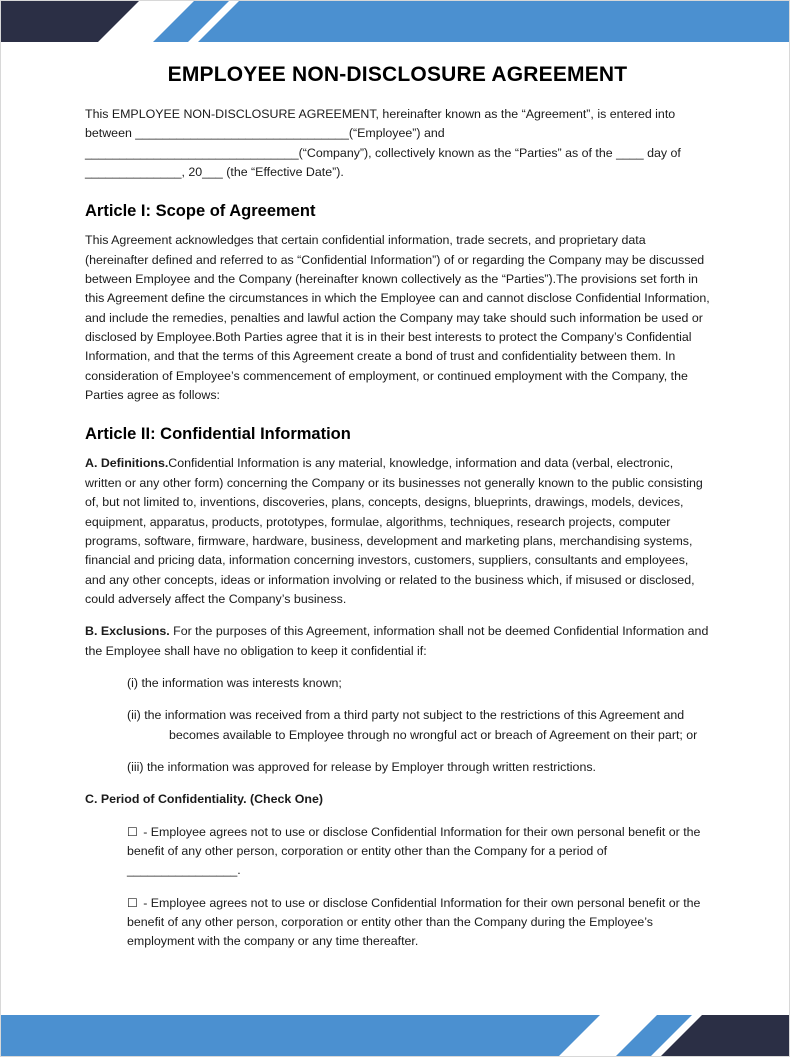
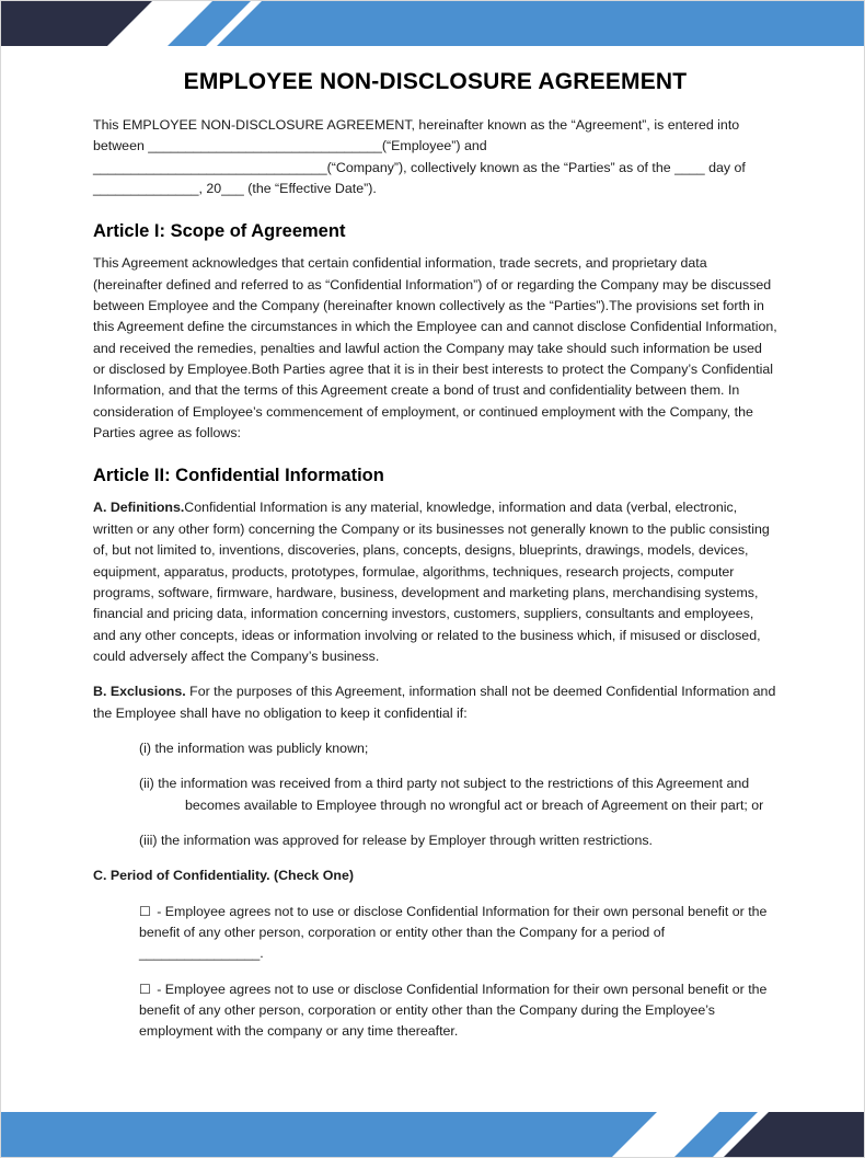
  EMPLOYEE NON-DISCLOSURE AGREEMENT
  This EMPLOYEE NON-DISCLOSURE AGREEMENT, hereinafter known as the “Agreement”, is entered into between _______________________________(“Employee”) and _______________________________(“Company”), collectively known as the “Parties” as of the ____ day of ______________, 20___ (the “Effective Date”).
  Article I: Scope of Agreement
- This Agreement acknowledges that certain confidential information, trade secrets, and proprietary data (hereinafter defined and referred to as “Confidential Information”) of or regarding the Company may be discussed between Employee and the Company (hereinafter known collectively as the “Parties”).The provisions set forth in this Agreement define the circumstances in which the Employee can and cannot disclose Confidential Information, and include the remedies, penalties and lawful action the Company may take should such information be used or disclosed by Employee.Both Parties agree that it is in their best interests to protect the Company’s Confidential Information, and that the terms of this Agreement create a bond of trust and confidentiality between them. In consideration of Employee’s commencement of employment, or continued employment with the Company, the Parties agree as follows:
+ This Agreement acknowledges that certain confidential information, trade secrets, and proprietary data (hereinafter defined and referred to as “Confidential Information”) of or regarding the Company may be discussed between Employee and the Company (hereinafter known collectively as the “Parties”).The provisions set forth in this Agreement define the circumstances in which the Employee can and cannot disclose Confidential Information, and received the remedies, penalties and lawful action the Company may take should such information be used or disclosed by Employee.Both Parties agree that it is in their best interests to protect the Company’s Confidential Information, and that the terms of this Agreement create a bond of trust and confidentiality between them. In consideration of Employee’s commencement of employment, or continued employment with the Company, the Parties agree as follows:
  Article II: Confidential Information
  A. Definitions.Confidential Information is any material, knowledge, information and data (verbal, electronic, written or any other form) concerning the Company or its businesses not generally known to the public consisting of, but not limited to, inventions, discoveries, plans, concepts, designs, blueprints, drawings, models, devices, equipment, apparatus, products, prototypes, formulae, algorithms, techniques, research projects, computer programs, software, firmware, hardware, business, development and marketing plans, merchandising systems, financial and pricing data, information concerning investors, customers, suppliers, consultants and employees, and any other concepts, ideas or information involving or related to the business which, if misused or disclosed, could adversely affect the Company’s business.
  B. Exclusions. For the purposes of this Agreement, information shall not be deemed Confidential Information and the Employee shall have no obligation to keep it confidential if:
- (i) the information was interests known;
+ (i) the information was publicly known;
  (ii) the information was received from a third party not subject to the restrictions of this Agreement and becomes available to Employee through no wrongful act or breach of Agreement on their part; or
  (iii) the information was approved for release by Employer through written restrictions.
  C. Period of Confidentiality. (Check One)
  ☐ - Employee agrees not to use or disclose Confidential Information for their own personal benefit or the benefit of any other person, corporation or entity other than the Company for a period of ________________.
  ☐ - Employee agrees not to use or disclose Confidential Information for their own personal benefit or the benefit of any other person, corporation or entity other than the Company during the Employee’s employment with the company or any time thereafter.
